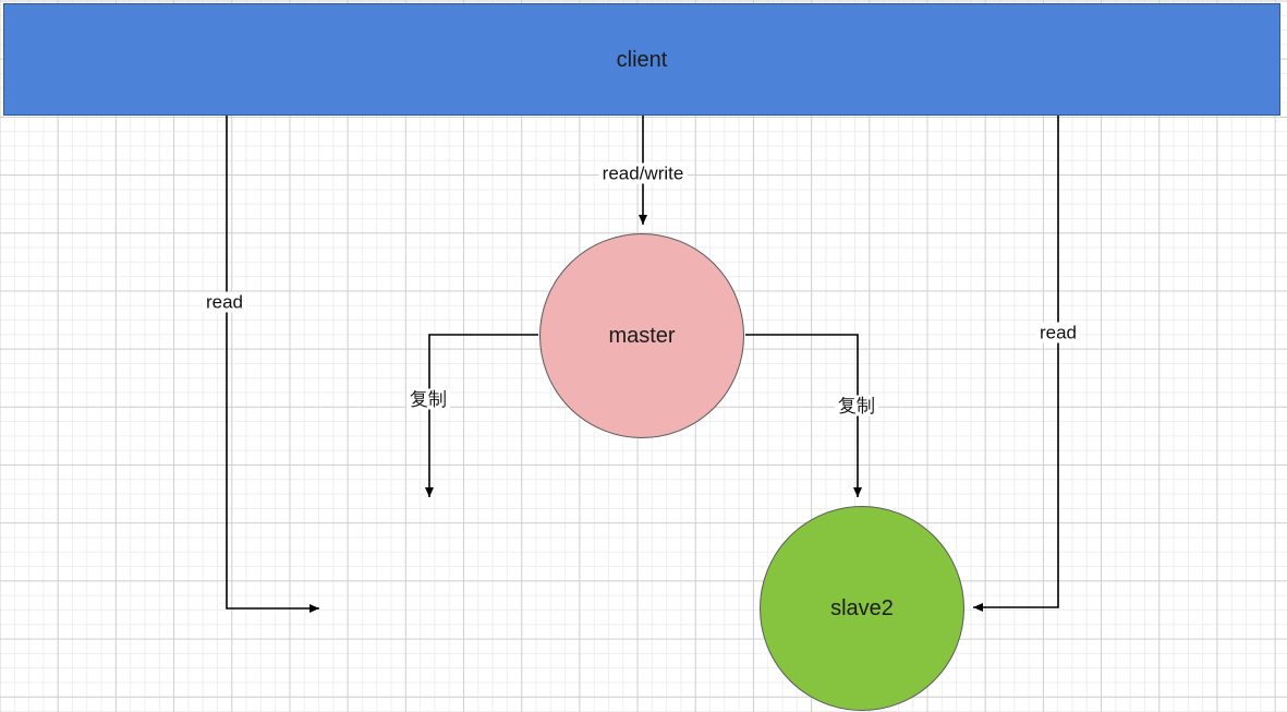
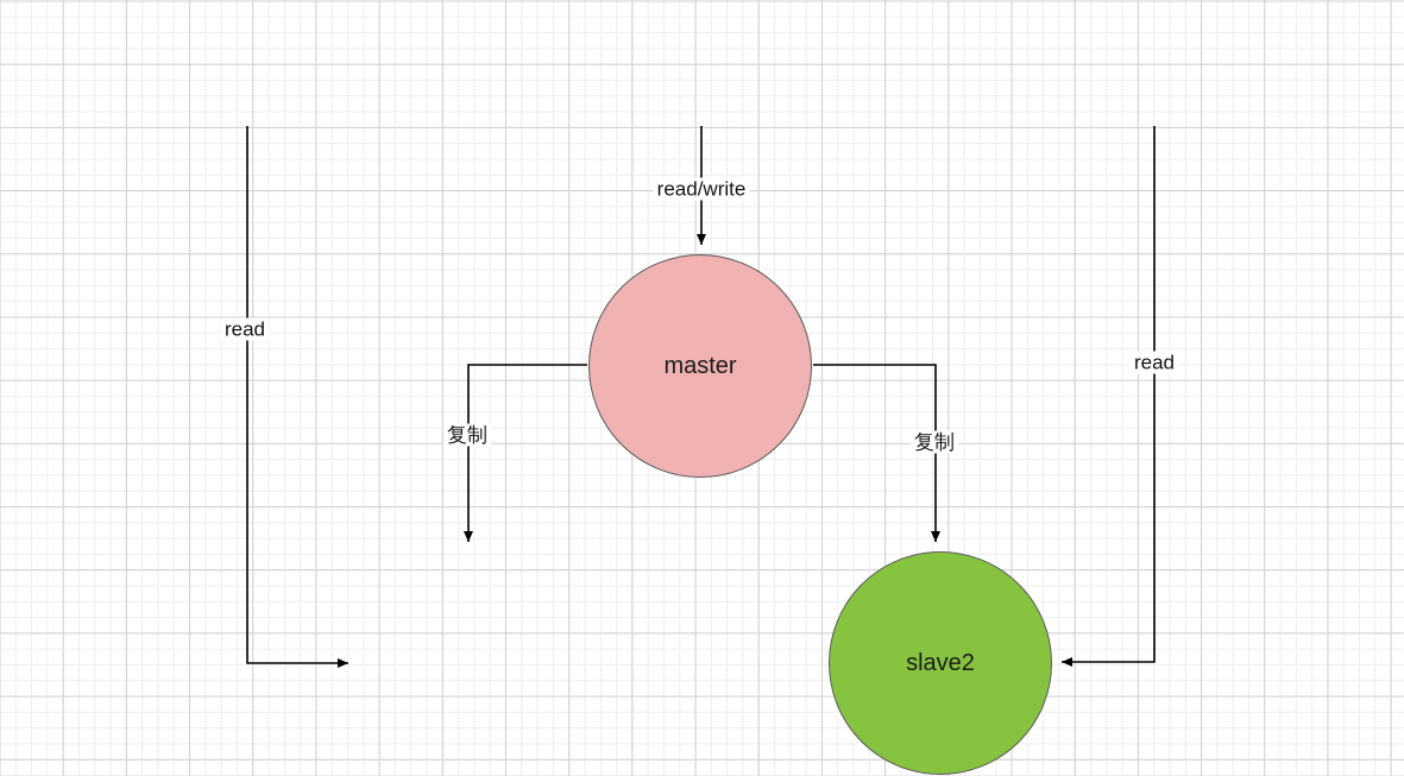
- client
  master
  slave2
  read/write
  read
  read
  复制
  复制
